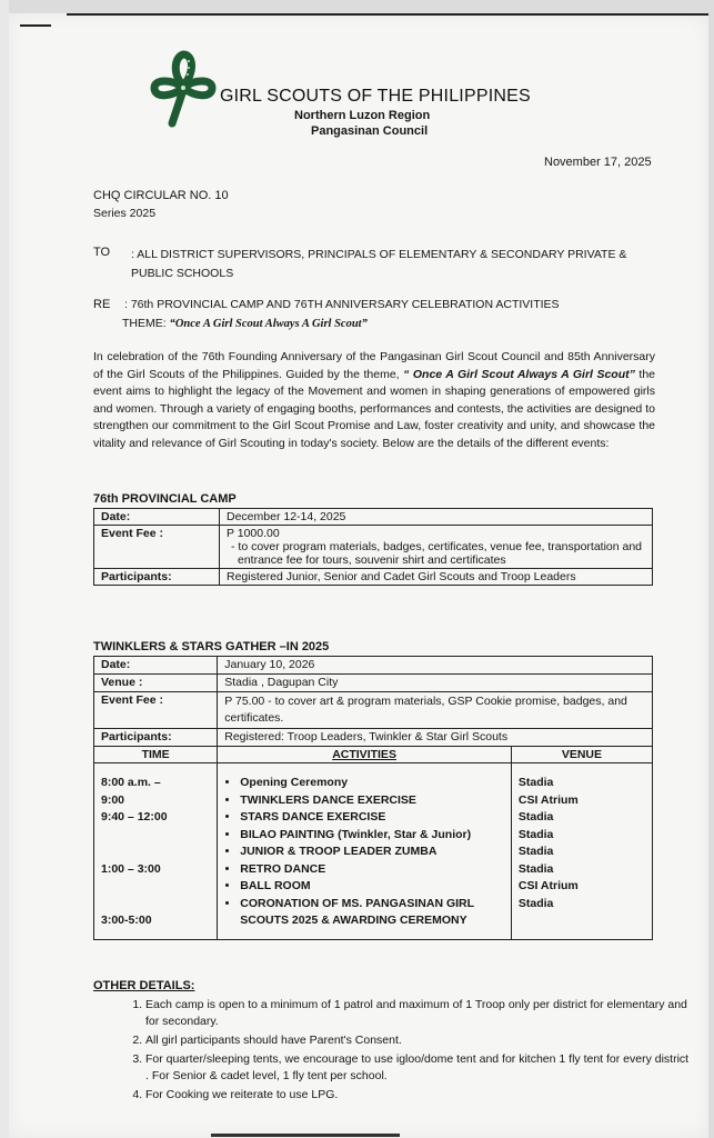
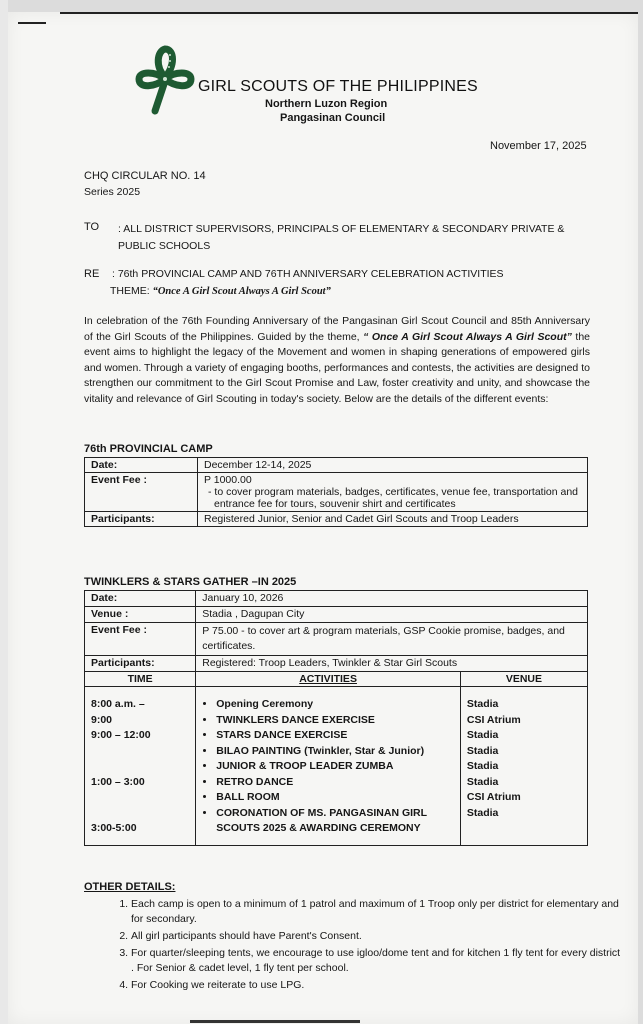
  GIRL SCOUTS OF THE PHILIPPINES
  Northern Luzon Region
  Pangasinan Council
  November 17, 2025
- CHQ CIRCULAR NO. 10
+ CHQ CIRCULAR NO. 14
  Series 2025
  TO
  : ALL DISTRICT SUPERVISORS, PRINCIPALS OF ELEMENTARY & SECONDARY PRIVATE & PUBLIC SCHOOLS
  RE
  : 76th PROVINCIAL CAMP AND 76TH ANNIVERSARY CELEBRATION ACTIVITIES
  THEME: “Once A Girl Scout Always A Girl Scout”
  In celebration of the 76th Founding Anniversary of the Pangasinan Girl Scout Council and 85th Anniversary of the Girl Scouts of the Philippines. Guided by the theme, “ Once A Girl Scout Always A Girl Scout” the event aims to highlight the legacy of the Movement and women in shaping generations of empowered girls and women. Through a variety of engaging booths, performances and contests, the activities are designed to strengthen our commitment to the Girl Scout Promise and Law, foster creativity and unity, and showcase the vitality and relevance of Girl Scouting in today's society. Below are the details of the different events:
  76th PROVINCIAL CAMP
  Date:	December 12-14, 2025
  Event Fee :	P 1000.00- to cover program materials, badges, certificates, venue fee, transportation and entrance fee for tours, souvenir shirt and certificates
  Participants:	Registered Junior, Senior and Cadet Girl Scouts and Troop Leaders
  TWINKLERS & STARS GATHER –IN 2025
  Date:	January 10, 2026
  Venue :	Stadia , Dagupan City
  Event Fee :	P 75.00 - to cover art & program materials, GSP Cookie promise, badges, and certificates.
  Participants:	Registered: Troop Leaders, Twinkler & Star Girl Scouts
  TIME	ACTIVITIES	VENUE
- 8:00 a.m. – 9:00 9:40 – 12:00 1:00 – 3:00 3:00-5:00	Opening Ceremony TWINKLERS DANCE EXERCISE STARS DANCE EXERCISE BILAO PAINTING (Twinkler, Star & Junior) JUNIOR & TROOP LEADER ZUMBA RETRO DANCE BALL ROOM CORONATION OF MS. PANGASINAN GIRL SCOUTS 2025 & AWARDING CEREMONY	Stadia CSI Atrium Stadia Stadia Stadia Stadia CSI Atrium Stadia
+ 8:00 a.m. – 9:00 9:00 – 12:00 1:00 – 3:00 3:00-5:00	Opening Ceremony TWINKLERS DANCE EXERCISE STARS DANCE EXERCISE BILAO PAINTING (Twinkler, Star & Junior) JUNIOR & TROOP LEADER ZUMBA RETRO DANCE BALL ROOM CORONATION OF MS. PANGASINAN GIRL SCOUTS 2025 & AWARDING CEREMONY	Stadia CSI Atrium Stadia Stadia Stadia Stadia CSI Atrium Stadia
  OTHER DETAILS:
  Each camp is open to a minimum of 1 patrol and maximum of 1 Troop only per district for elementary and for secondary.
  All girl participants should have Parent's Consent.
  For quarter/sleeping tents, we encourage to use igloo/dome tent and for kitchen 1 fly tent for every district . For Senior & cadet level, 1 fly tent per school.
  For Cooking we reiterate to use LPG.
